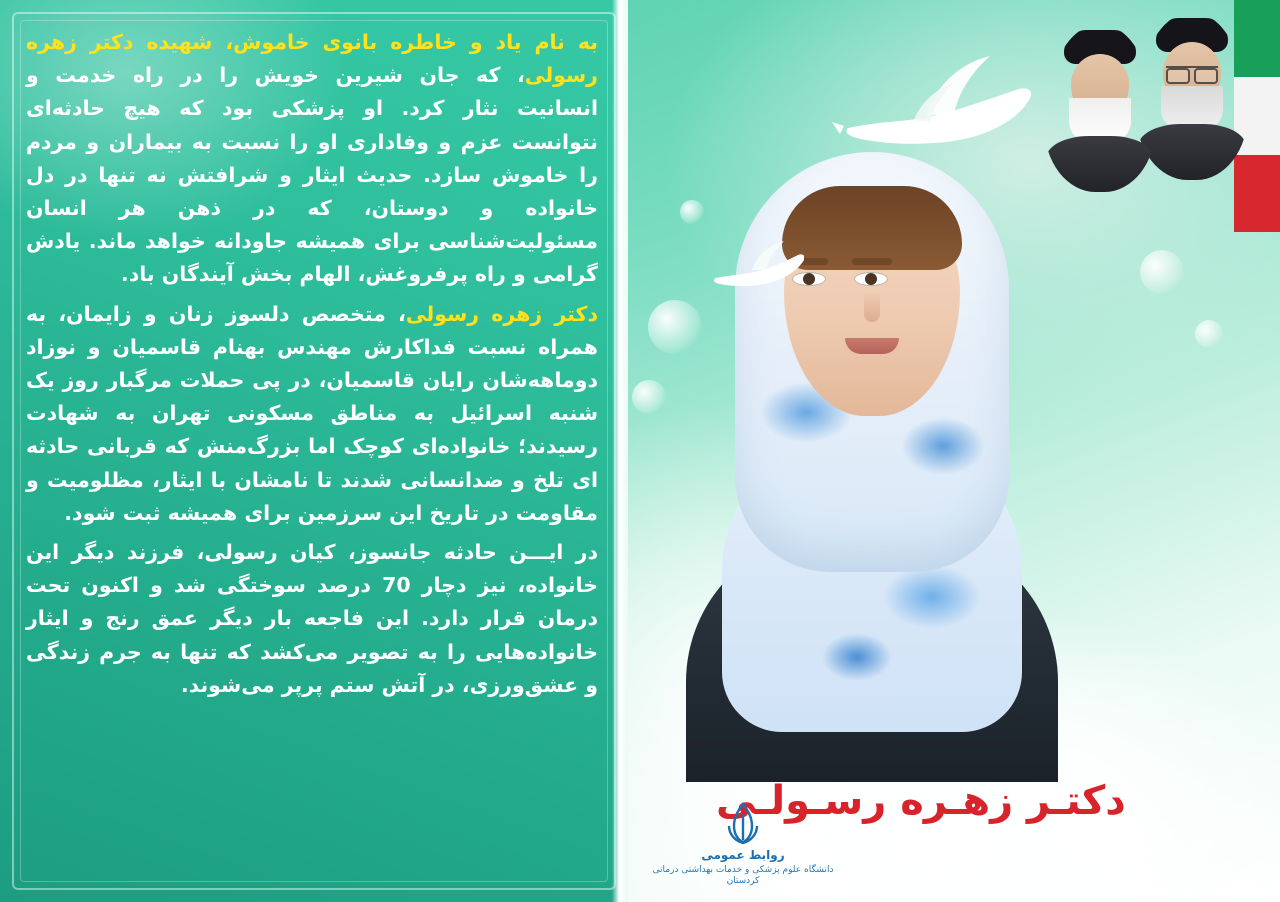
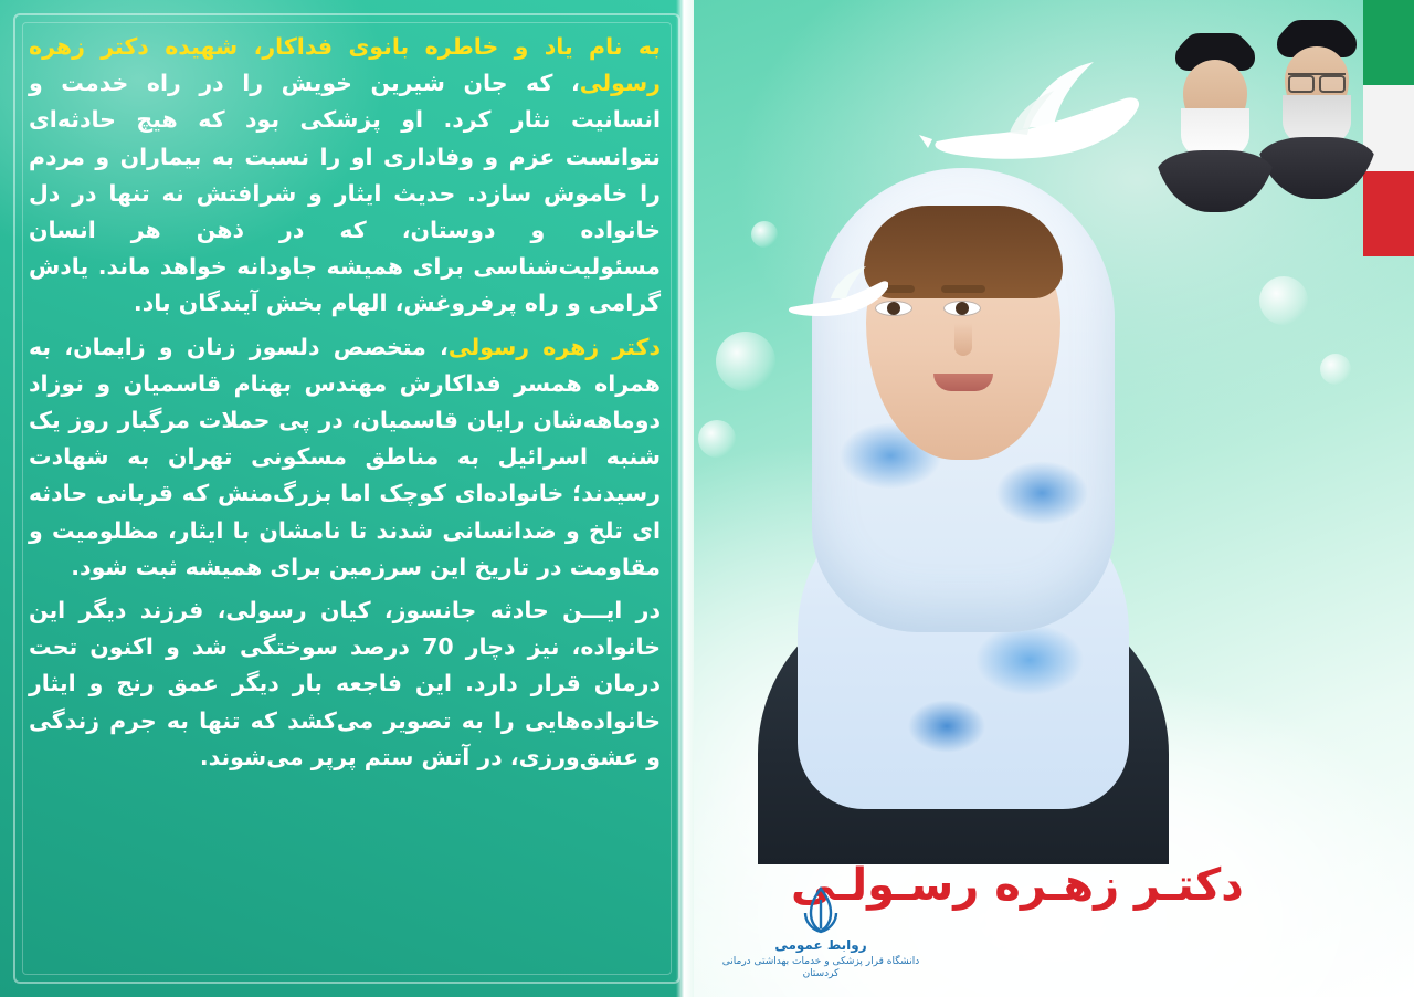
  دکتـر زهـره رسـولـی
  روابط عمومی
- دانشگاه علوم پزشکی و خدمات بهداشتی درمانی کردستان
+ دانشگاه قرار پزشکی و خدمات بهداشتی درمانی کردستان
- به نام یاد و خاطره بانوی خاموش، شهیده دکتر زهره رسولی، که جان شیرین خویش را در راه خدمت و انسانیت نثار کرد. او پزشکی بود که هیچ حادثه‌ای نتوانست عزم و وفاداری او را نسبت به بیماران و مردم را خاموش سازد. حدیث ایثار و شرافتش نه تنها در دل خانواده و دوستان، که در ذهن هر انسان مسئولیت‌شناسی برای همیشه جاودانه خواهد ماند. یادش گرامی و راه پرفروغش، الهام بخش آیندگان باد.
+ به نام یاد و خاطره بانوی فداکار، شهیده دکتر زهره رسولی، که جان شیرین خویش را در راه خدمت و انسانیت نثار کرد. او پزشکی بود که هیچ حادثه‌ای نتوانست عزم و وفاداری او را نسبت به بیماران و مردم را خاموش سازد. حدیث ایثار و شرافتش نه تنها در دل خانواده و دوستان، که در ذهن هر انسان مسئولیت‌شناسی برای همیشه جاودانه خواهد ماند. یادش گرامی و راه پرفروغش، الهام بخش آیندگان باد.
- دکتر زهره رسولی، متخصص دلسوز زنان و زایمان، به همراه نسبت فداکارش مهندس بهنام قاسمیان و نوزاد دوماهه‌شان رایان قاسمیان، در پی حملات مرگبار روز یک شنبه اسرائیل به مناطق مسکونی تهران به شهادت رسیدند؛ خانواده‌ای کوچک اما بزرگ‌منش که قربانی حادثه ای تلخ و ضدانسانی شدند تا نامشان با ایثار، مظلومیت و مقاومت در تاریخ این سرزمین برای همیشه ثبت شود.
+ دکتر زهره رسولی، متخصص دلسوز زنان و زایمان، به همراه همسر فداکارش مهندس بهنام قاسمیان و نوزاد دوماهه‌شان رایان قاسمیان، در پی حملات مرگبار روز یک شنبه اسرائیل به مناطق مسکونی تهران به شهادت رسیدند؛ خانواده‌ای کوچک اما بزرگ‌منش که قربانی حادثه ای تلخ و ضدانسانی شدند تا نامشان با ایثار، مظلومیت و مقاومت در تاریخ این سرزمین برای همیشه ثبت شود.
  در ایـــن حادثه جانسوز، کیان رسولی، فرزند دیگر این خانواده، نیز دچار 70 درصد سوختگی شد و اکنون تحت درمان قرار دارد. این فاجعه بار دیگر عمق رنج و ایثار خانواده‌هایی را به تصویر می‌کشد که تنها به جرم زندگی و عشق‌ورزی، در آتش ستم پرپر می‌شوند.
